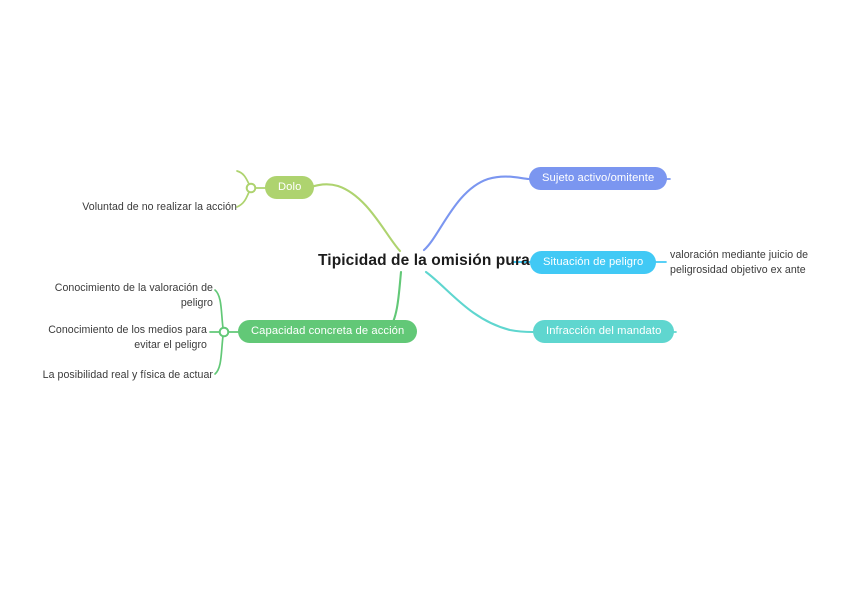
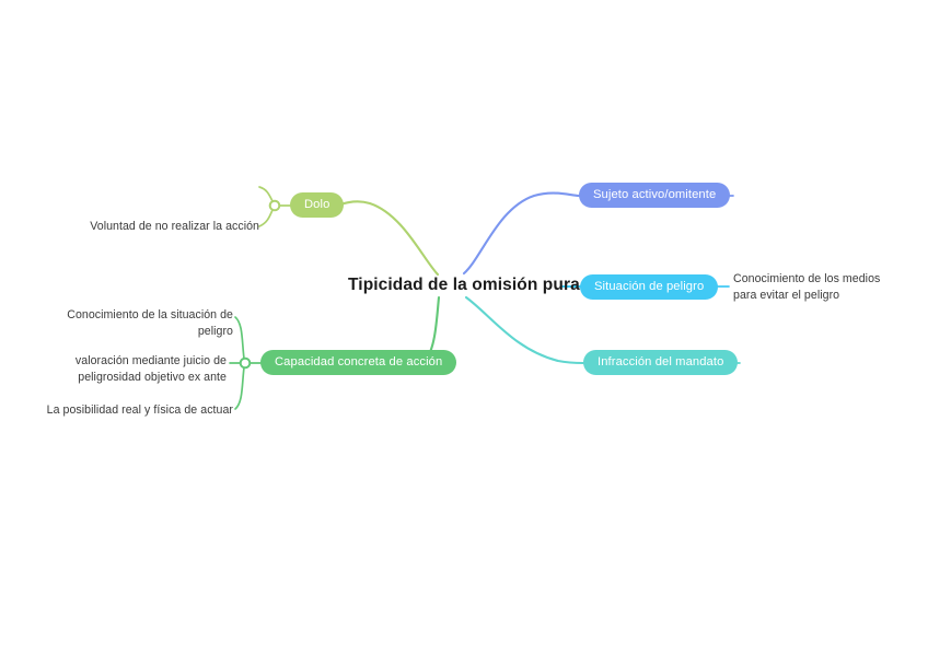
  Tipicidad de la omisión pura
  Dolo
  Voluntad de no realizar la acción
  Capacidad concreta de acción
- Conocimiento de la valoración de peligro
+ Conocimiento de la situación de peligro
- Conocimiento de los medios para evitar el peligro
+ valoración mediante juicio de peligrosidad objetivo ex ante
  La posibilidad real y física de actuar
  Sujeto activo/omitente
  Situación de peligro
- valoración mediante juicio de peligrosidad objetivo ex ante
+ Conocimiento de los medios para evitar el peligro
  Infracción del mandato
